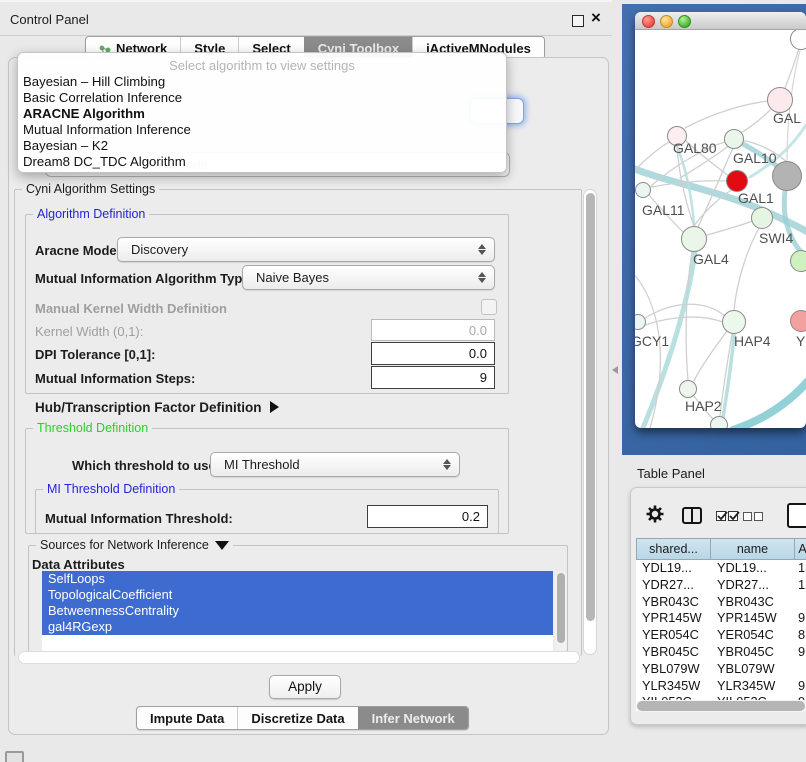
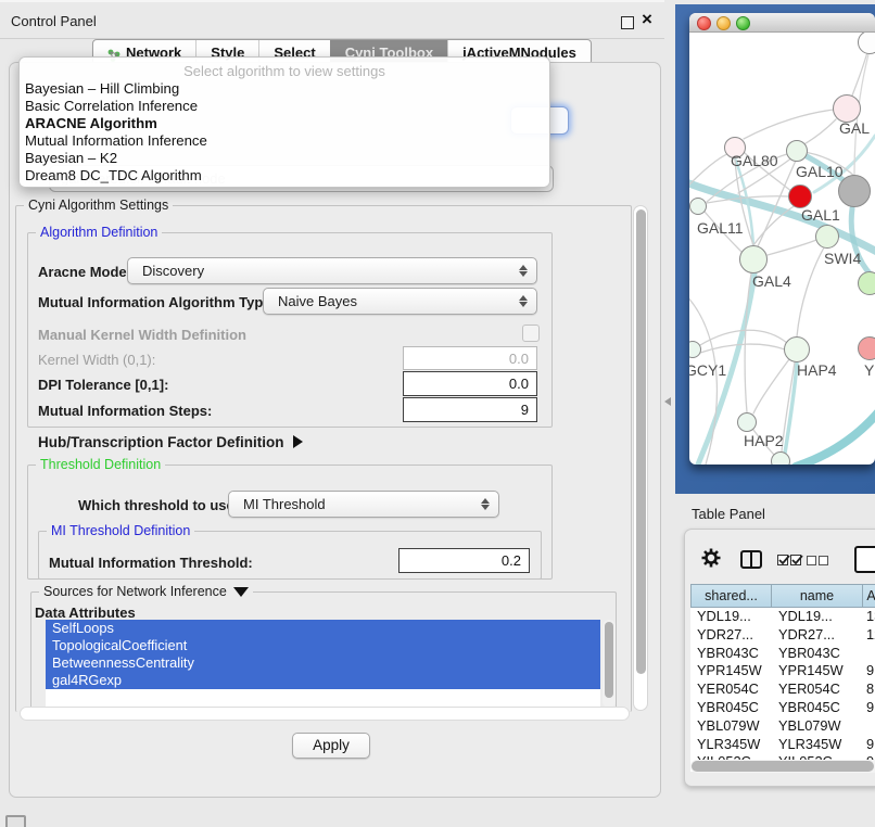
  Control Panel
  Network
  Style
  Select
  Cyni Toolbox
  jActiveMNodules
  Select algorithm to view settings
  Bayesian – Hill Climbing
  Basic Correlation Inference
  ARACNE Algorithm
  Mutual Information Inference
  Bayesian – K2
  Dream8 DC_TDC Algorithm
  Cyni Algorithm Settings
  Algorithm Definition
  Aracne Mode
  Discovery
  Mutual Information Algorithm Typ
  Naive Bayes
  Manual Kernel Width Definition
  Kernel Width (0,1):
  0.0
  DPI Tolerance [0,1]:
  0.0
  Mutual Information Steps:
  9
  Hub/Transcription Factor Definition
  Threshold Definition
  Which threshold to us
  MI Threshold
  MI Threshold Definition
  Mutual Information Threshold:
  0.2
  Sources for Network Inference
  Data Attributes
  SelfLoops
  TopologicalCoefficient
  BetweennessCentrality
  gal4RGexp
  Apply
- Impute Data
- Discretize Data
- Infer Network
  GAL
  GAL80
  GAL10
  GAL1
  GAL11
  SWI4
  GAL4
  GCY1
  HAP4
  Y
  HAP2
  Table Panel
  shared...
  name
  A
  YDL19...
  YDL19...
  YDR27...
  YDR27...
  YBR043C
  YBR043C
  YPR145W
  YPR145W
  YER054C
  YER054C
  YBR045C
  YBR045C
  YBL079W
  YBL079W
  YLR345W
  YLR345W
